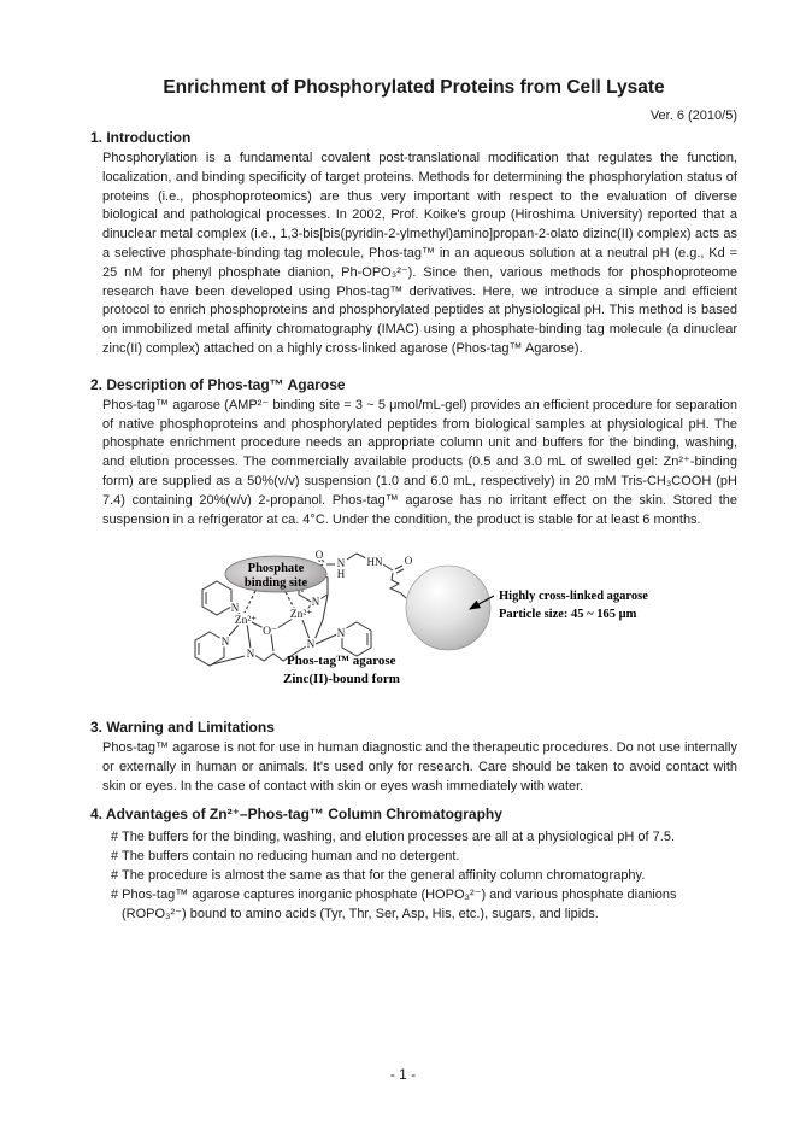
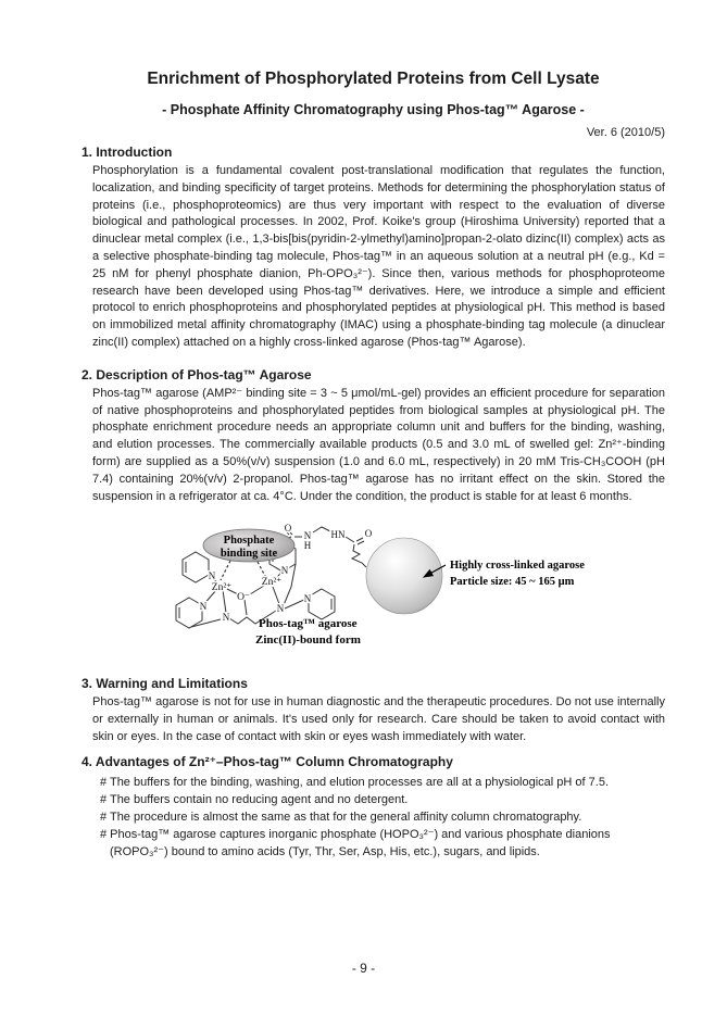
  Enrichment of Phosphorylated Proteins from Cell Lysate
+ - Phosphate Affinity Chromatography using Phos-tag™ Agarose -
  Ver. 6 (2010/5)
  1. Introduction
  Phosphorylation is a fundamental covalent post-translational modification that regulates the function, localization, and binding specificity of target proteins. Methods for determining the phosphorylation status of proteins (i.e., phosphoproteomics) are thus very important with respect to the evaluation of diverse biological and pathological processes. In 2002, Prof. Koike's group (Hiroshima University) reported that a dinuclear metal complex (i.e., 1,3-bis[bis(pyridin-2-ylmethyl)amino]propan-2-olato dizinc(II) complex) acts as a selective phosphate-binding tag molecule, Phos-tag™ in an aqueous solution at a neutral pH (e.g., Kd = 25 nM for phenyl phosphate dianion, Ph-OPO₃²⁻). Since then, various methods for phosphoproteome research have been developed using Phos-tag™ derivatives. Here, we introduce a simple and efficient protocol to enrich phosphoproteins and phosphorylated peptides at physiological pH. This method is based on immobilized metal affinity chromatography (IMAC) using a phosphate-binding tag molecule (a dinuclear zinc(II) complex) attached on a highly cross-linked agarose (Phos-tag™ Agarose).
  2. Description of Phos-tag™ Agarose
  Phos-tag™ agarose (AMP²⁻ binding site = 3 ~ 5 μmol/mL-gel) provides an efficient procedure for separation of native phosphoproteins and phosphorylated peptides from biological samples at physiological pH. The phosphate enrichment procedure needs an appropriate column unit and buffers for the binding, washing, and elution processes. The commercially available products (0.5 and 3.0 mL of swelled gel: Zn²⁺-binding form) are supplied as a 50%(v/v) suspension (1.0 and 6.0 mL, respectively) in 20 mM Tris-CH₃COOH (pH 7.4) containing 20%(v/v) 2-propanol. Phos-tag™ agarose has no irritant effect on the skin. Stored the suspension in a refrigerator at ca. 4°C. Under the condition, the product is stable for at least 6 months.
  Phosphate
  binding site
  Zn²⁺
  Zn²⁺
  O⁻
  N
  N
  N
  N
  N
  N
  O
  N
  H
  HN
  O
  Phos-tag™ agarose
  Zinc(II)-bound form
  Highly cross-linked agarose
  Particle size: 45 ~ 165 μm
  3. Warning and Limitations
  Phos-tag™ agarose is not for use in human diagnostic and the therapeutic procedures. Do not use internally or externally in human or animals. It's used only for research. Care should be taken to avoid contact with skin or eyes. In the case of contact with skin or eyes wash immediately with water.
  4. Advantages of Zn²⁺–Phos-tag™ Column Chromatography
  # The buffers for the binding, washing, and elution processes are all at a physiological pH of 7.5.
- # The buffers contain no reducing human and no detergent.
+ # The buffers contain no reducing agent and no detergent.
  # The procedure is almost the same as that for the general affinity column chromatography.
  # Phos-tag™ agarose captures inorganic phosphate (HOPO₃²⁻) and various phosphate dianions (ROPO₃²⁻) bound to amino acids (Tyr, Thr, Ser, Asp, His, etc.), sugars, and lipids.
- - 1 -
+ - 9 -
